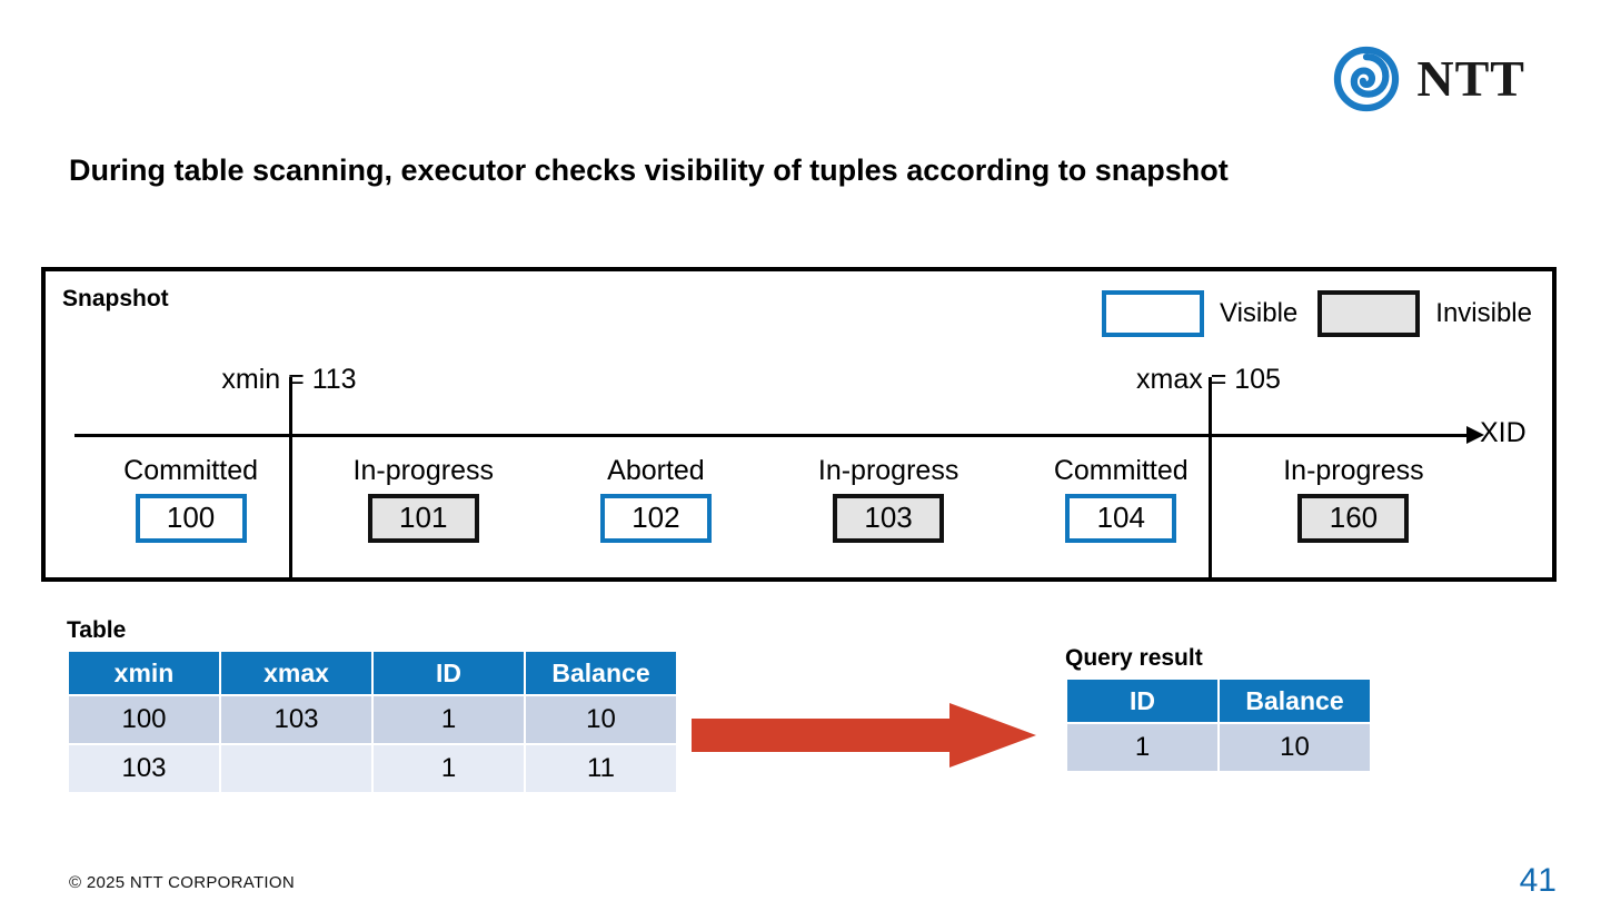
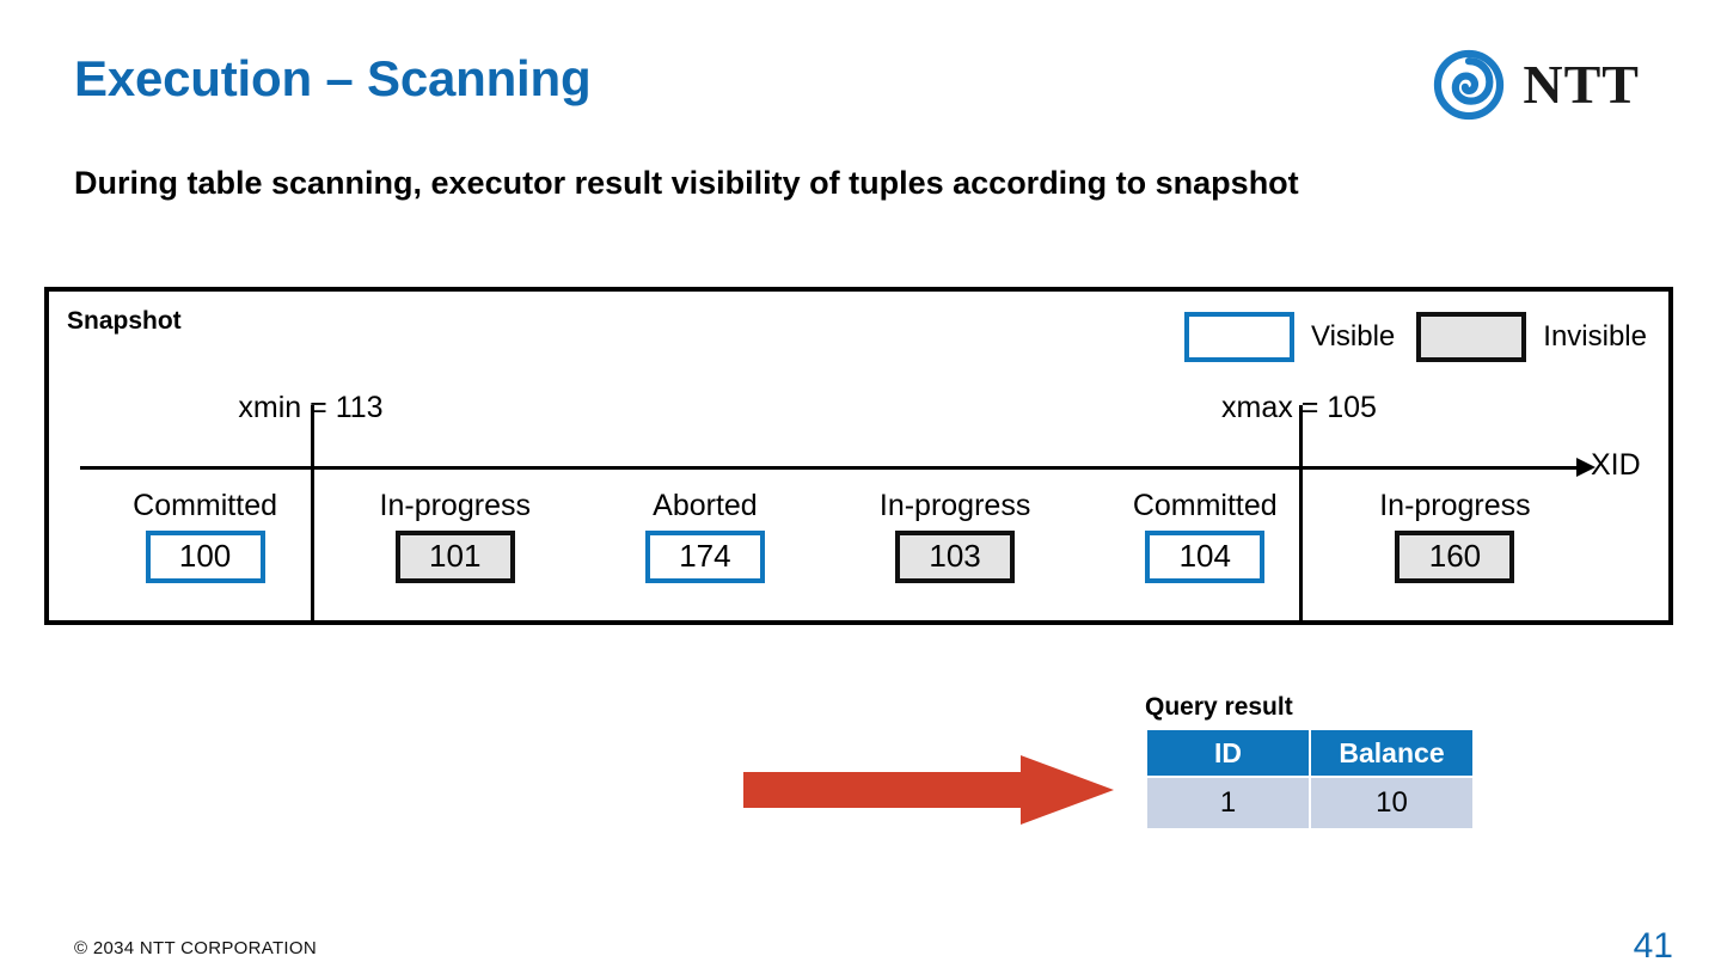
+ Execution – Scanning
  NTT
- During table scanning, executor checks visibility of tuples according to snapshot
+ During table scanning, executor result visibility of tuples according to snapshot
  Snapshot
  Visible
  Invisible
  xmin = 113
  xmax = 105
  XID
  Committed
  100
  In-progress
  101
  Aborted
- 102
+ 174
  In-progress
  103
  Committed
  104
  In-progress
  160
- Table
- xmin	xmax	ID	Balance
- 100	103	1	10
- 103		1	11
  Query result
  ID	Balance
  1	10
- © 2025 NTT CORPORATION
+ © 2034 NTT CORPORATION
  41
